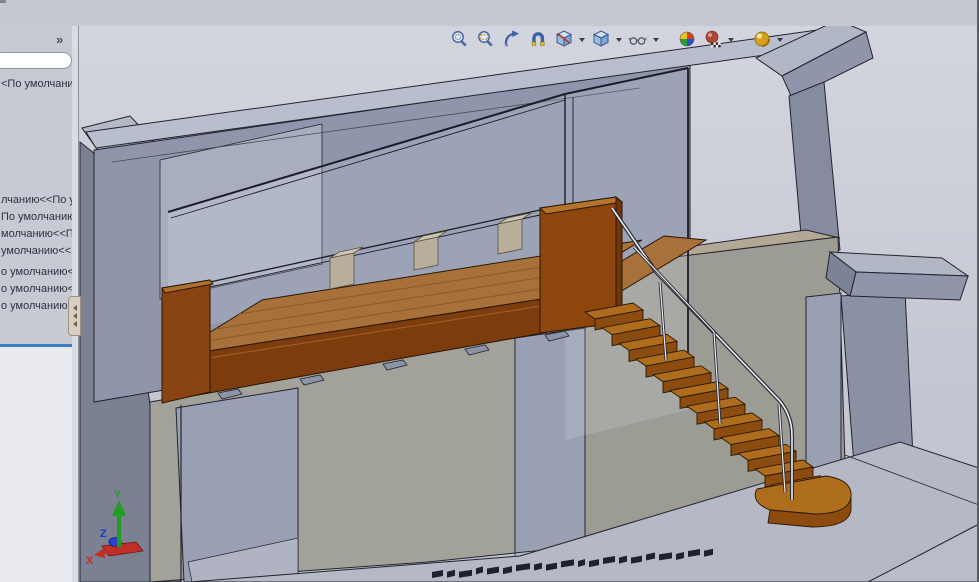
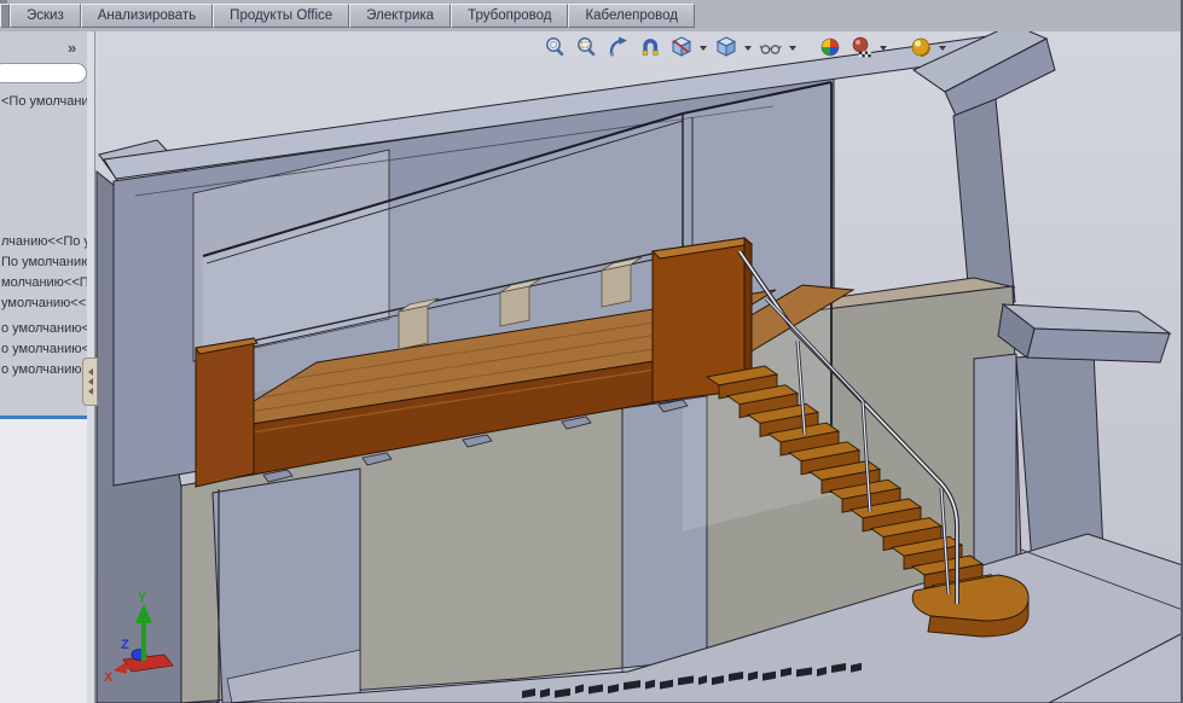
+ Эскиз
+ Анализировать
+ Продукты Office
+ Электрика
+ Трубопровод
+ Кабелепровод
  Y
  X
  Z
  »
  <По умолчани
  лчанию<<По
  По умолчани
  молчанию<<П
  умолчанию<<
  о умолчанию<
  о умолчанию<
  о умолчанию
